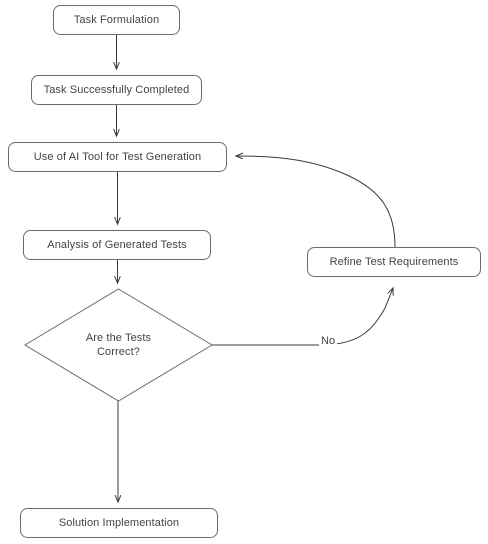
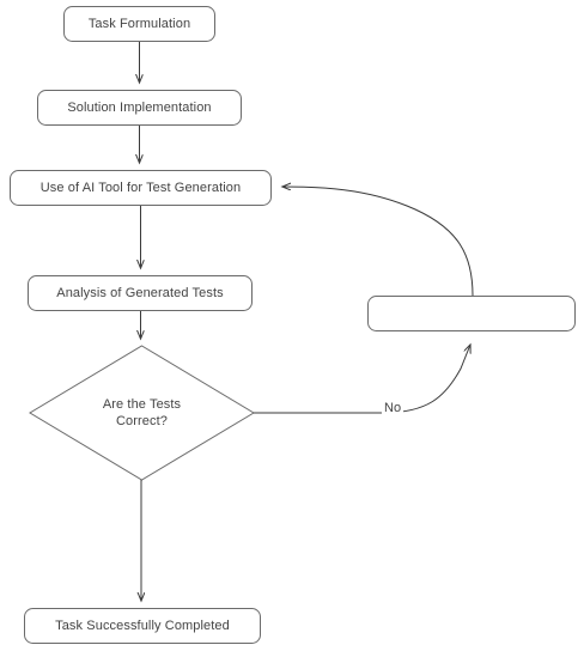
  Task Formulation
- Task Successfully Completed
+ Solution Implementation
  Use of AI Tool for Test Generation
  Analysis of Generated Tests
- Refine Test Requirements
  Are the Tests
  Correct?
- Solution Implementation
+ Task Successfully Completed
  No
